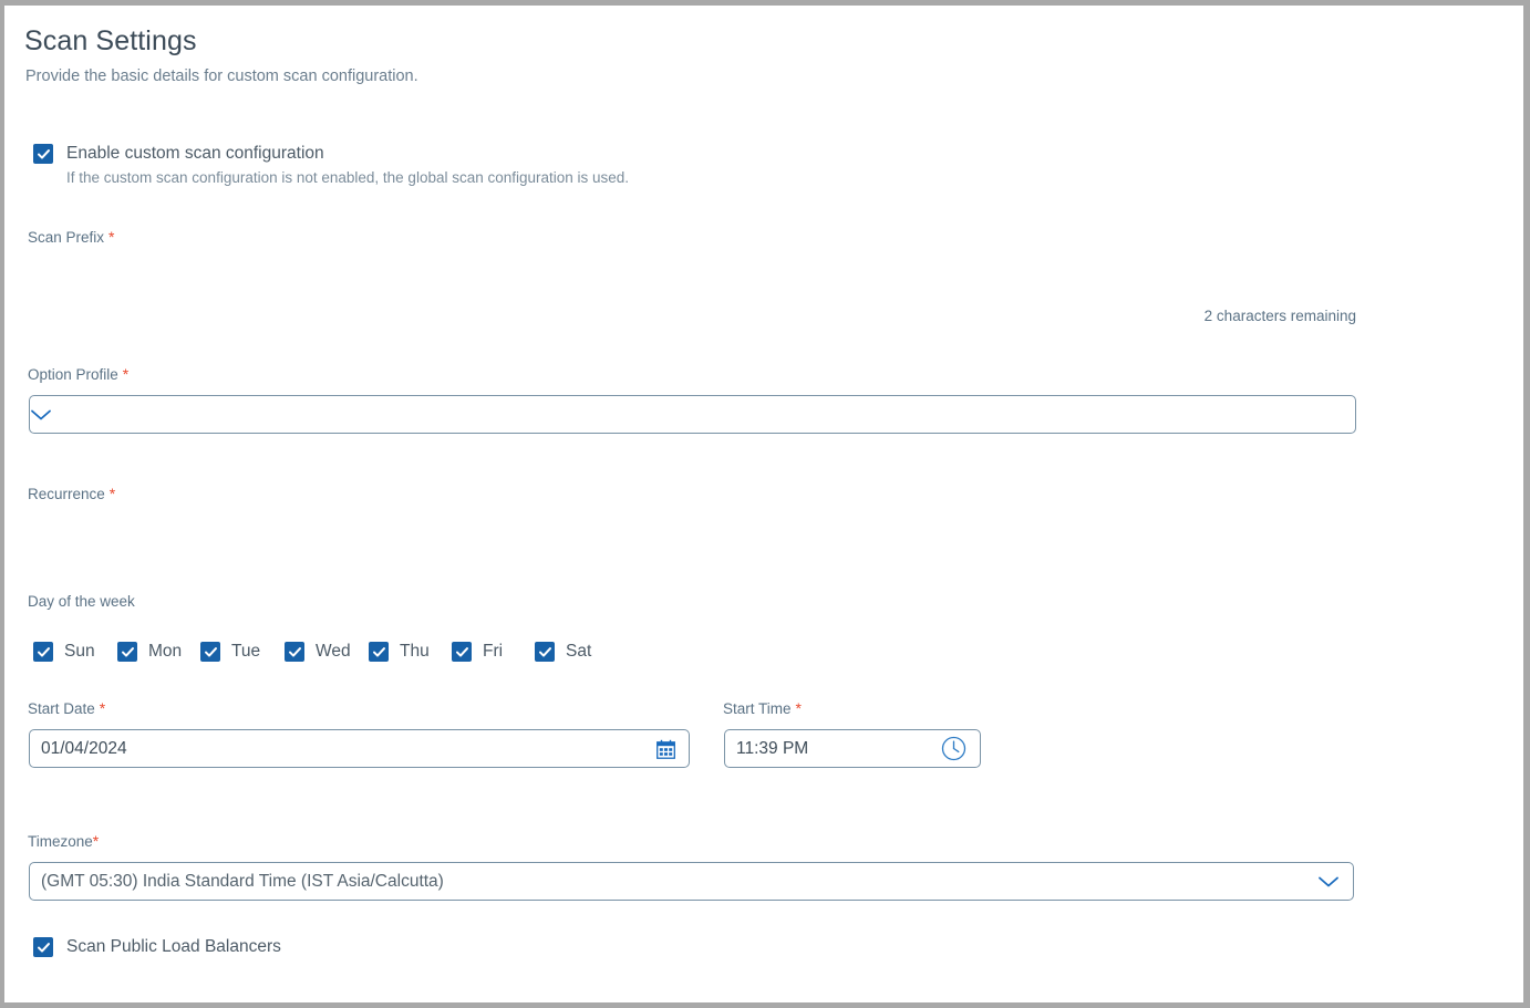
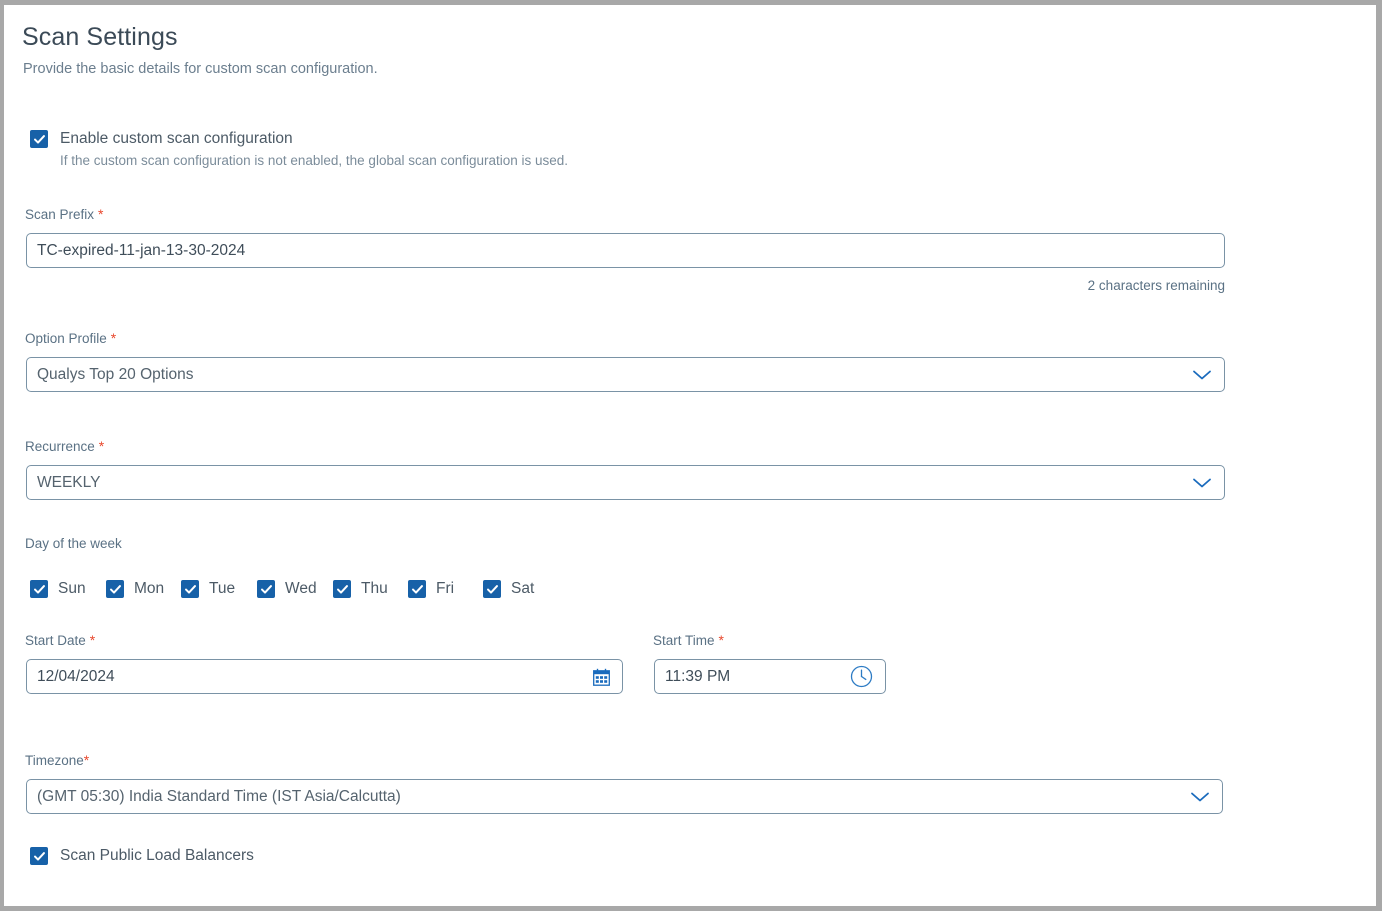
  Scan Settings
  Provide the basic details for custom scan configuration.
  Enable custom scan configuration
  If the custom scan configuration is not enabled, the global scan configuration is used.
  Scan Prefix *
+ TC-expired-11-jan-13-30-2024
  2 characters remaining
  Option Profile *
+ Qualys Top 20 Options
  Recurrence *
+ WEEKLY
  Day of the week
  Sun
  Mon
  Tue
  Wed
  Thu
  Fri
  Sat
  Start Date *
- 01/04/2024
+ 12/04/2024
  Start Time *
  11:39 PM
  Timezone*
  (GMT 05:30) India Standard Time (IST Asia/Calcutta)
  Scan Public Load Balancers
